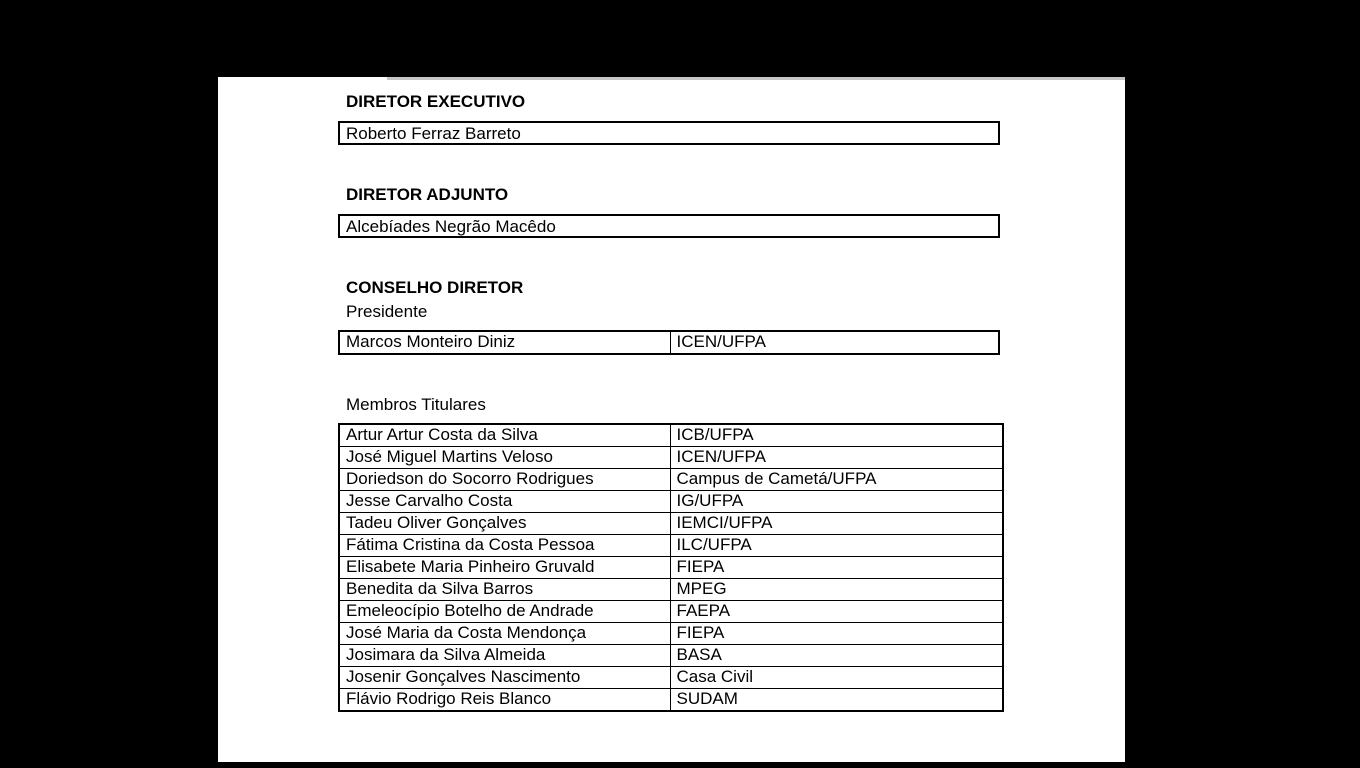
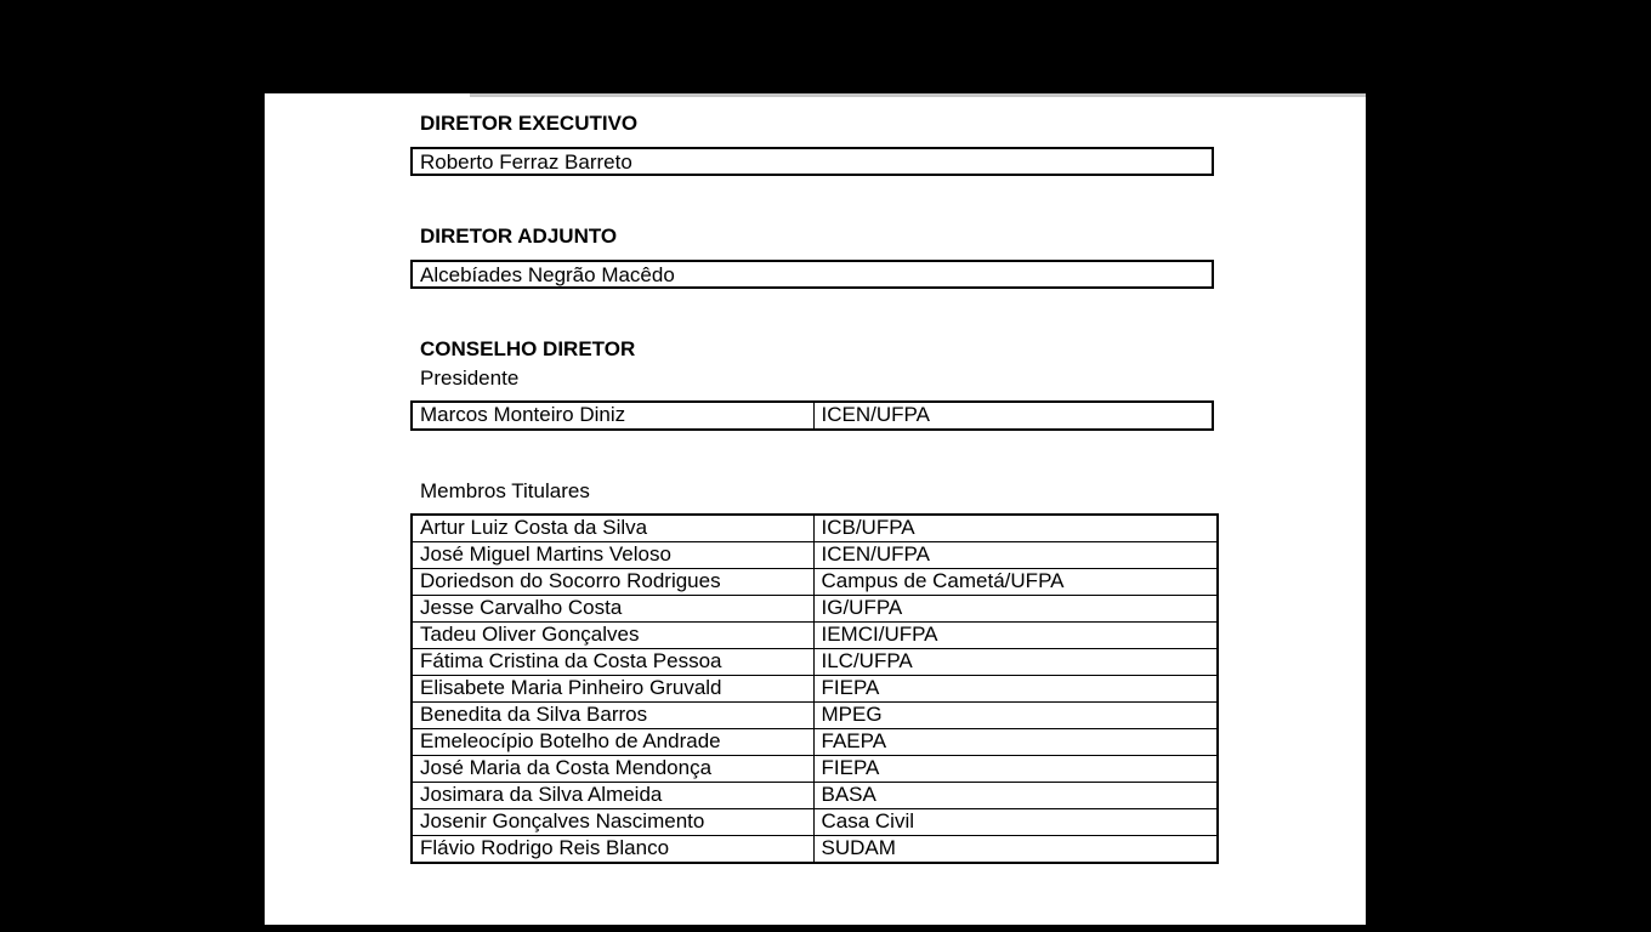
  DIRETOR EXECUTIVO
  Roberto Ferraz Barreto
  DIRETOR ADJUNTO
  Alcebíades Negrão Macêdo
  CONSELHO DIRETOR
  Presidente
  Marcos Monteiro Diniz	ICEN/UFPA
  Membros Titulares
- Artur Artur Costa da Silva	ICB/UFPA
+ Artur Luiz Costa da Silva	ICB/UFPA
  José Miguel Martins Veloso	ICEN/UFPA
  Doriedson do Socorro Rodrigues	Campus de Cametá/UFPA
  Jesse Carvalho Costa	IG/UFPA
  Tadeu Oliver Gonçalves	IEMCI/UFPA
  Fátima Cristina da Costa Pessoa	ILC/UFPA
  Elisabete Maria Pinheiro Gruvald	FIEPA
  Benedita da Silva Barros	MPEG
  Emeleocípio Botelho de Andrade	FAEPA
  José Maria da Costa Mendonça	FIEPA
  Josimara da Silva Almeida	BASA
  Josenir Gonçalves Nascimento	Casa Civil
  Flávio Rodrigo Reis Blanco	SUDAM
